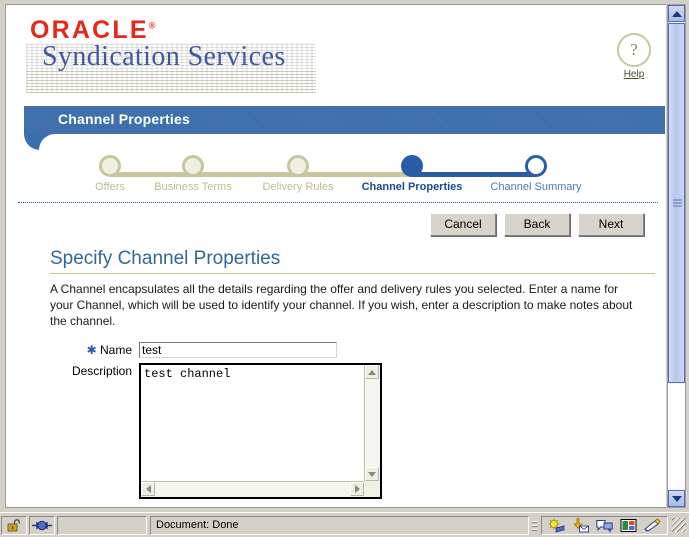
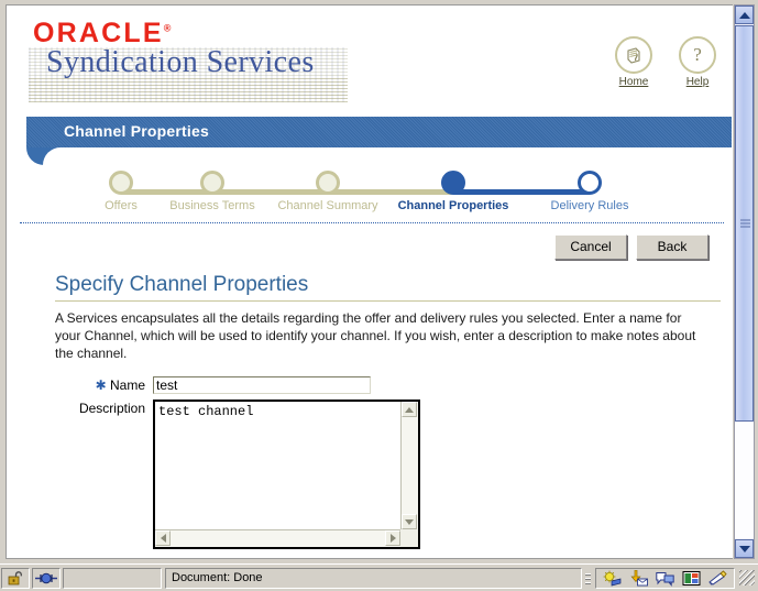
  ORACLE®
  Syndication Services
+ Home
  ?
  Help
  Channel Properties
  Offers
  Business Terms
- Delivery Rules
+ Channel Summary
  Channel Properties
- Channel Summary
+ Delivery Rules
  Cancel
  Back
- Next
  Specify Channel Properties
- A Channel encapsulates all the details regarding the offer and delivery rules you selected. Enter a name for your Channel, which will be used to identify your channel. If you wish, enter a description to make notes about the channel.
+ A Services encapsulates all the details regarding the offer and delivery rules you selected. Enter a name for your Channel, which will be used to identify your channel. If you wish, enter a description to make notes about the channel.
  ✱ Name
  test
  Description
  test channel
  Document: Done
